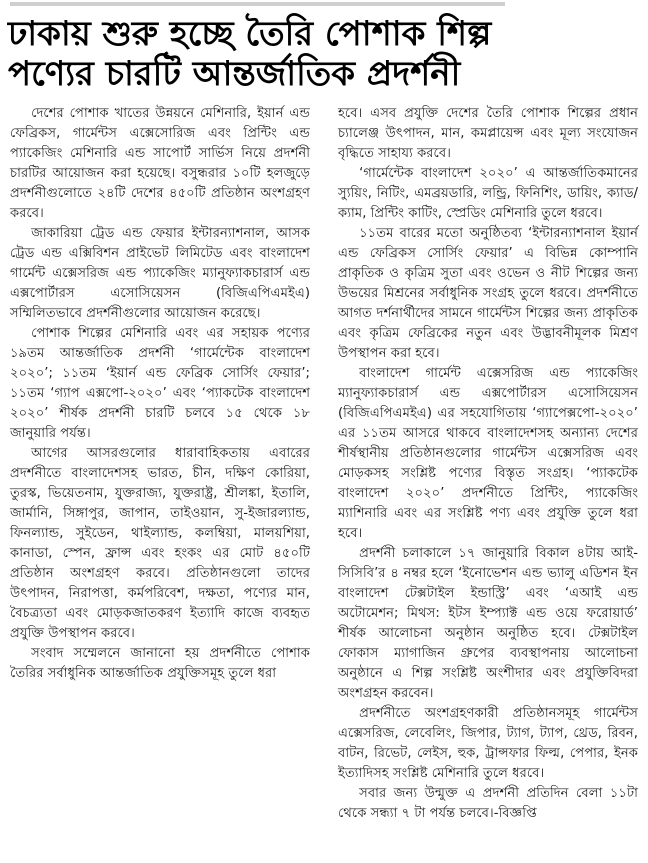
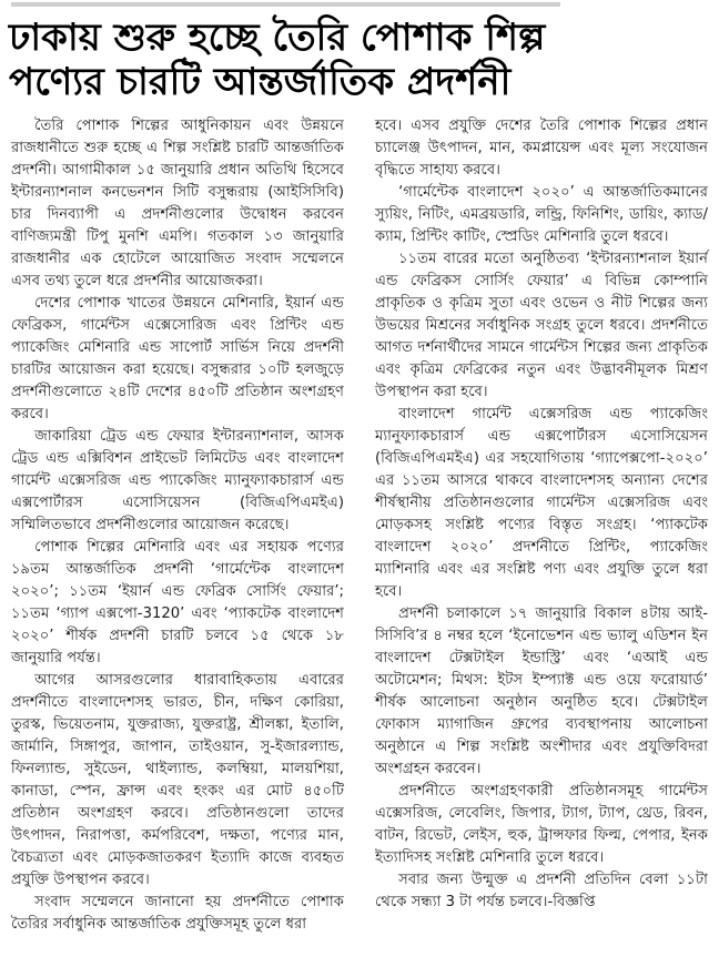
  ঢাকায় শুরু হচ্ছে তৈরি পোশাক শিল্প
  পণ্যের চারটি আন্তর্জাতিক প্রদর্শনী
+ তৈরি পোশাক শিল্পের আধুনিকায়ন এবং উন্নয়নে রাজধানীতে শুরু হচ্ছে এ শিল্প সংশ্লিষ্ট চারটি আন্তর্জাতিক প্রদর্শনী। আগামীকাল ১৫ জানুয়ারি প্রধান অতিথি হিসেবে ইন্টারন্যাশনাল কনভেনশন সিটি বসুন্ধরায় (আইসিসিবি) চার দিনব্যাপী এ প্রদর্শনীগুলোর উদ্বোধন করবেন বাণিজ্যমন্ত্রী টিপু মুনশি এমপি। গতকাল ১৩ জানুয়ারি রাজধানীর এক হোটেলে আয়োজিত সংবাদ সম্মেলনে এসব তথ্য তুলে ধরে প্রদর্শনীর আয়োজকরা।
  দেশের পোশাক খাতের উন্নয়নে মেশিনারি, ইয়ার্ন এন্ড ফেব্রিকস, গার্মেন্টস এক্সেসোরিজ এবং প্রিন্টিং এন্ড প্যাকেজিং মেশিনারি এন্ড সাপোর্ট সার্ভিস নিয়ে প্রদর্শনী চারটির আয়োজন করা হয়েছে। বসুন্ধরার ১০টি হলজুড়ে প্রদর্শনীগুলোতে ২৪টি দেশের ৪৫০টি প্রতিষ্ঠান অংশগ্রহণ করবে।
  জাকারিয়া ট্রেড এন্ড ফেয়ার ইন্টারন্যাশনাল, আসক ট্রেড এন্ড এক্সিবিশন প্রাইভেট লিমিটেড এবং বাংলাদেশ গার্মেন্ট এক্সেসরিজ এন্ড প্যাকেজিং ম্যানুফ্যাকচারার্স এন্ড এক্সপোর্টারস এসোসিয়েসন (বিজিএপিএমইএ) সম্মিলিতভাবে প্রদর্শনীগুলোর আয়োজন করেছে।
- পোশাক শিল্পের মেশিনারি এবং এর সহায়ক পণ্যের ১৯তম আন্তর্জাতিক প্রদর্শনী ‘গার্মেন্টেক বাংলাদেশ ২০২০’; ১১তম ‘ইয়ার্ন এন্ড ফেব্রিক সোর্সিং ফেয়ার’; ১১তম ‘গ্যাপ এক্সপো-২০২০’ এবং ‘প্যাকটেক বাংলাদেশ ২০২০’ শীর্ষক প্রদর্শনী চারটি চলবে ১৫ থেকে ১৮ জানুয়ারি পর্যন্ত।
+ পোশাক শিল্পের মেশিনারি এবং এর সহায়ক পণ্যের ১৯তম আন্তর্জাতিক প্রদর্শনী ‘গার্মেন্টেক বাংলাদেশ ২০২০’; ১১তম ‘ইয়ার্ন এন্ড ফেব্রিক সোর্সিং ফেয়ার’; ১১তম ‘গ্যাপ এক্সপো-3120’ এবং ‘প্যাকটেক বাংলাদেশ ২০২০’ শীর্ষক প্রদর্শনী চারটি চলবে ১৫ থেকে ১৮ জানুয়ারি পর্যন্ত।
  আগের আসরগুলোর ধারাবাহিকতায় এবারের প্রদর্শনীতে বাংলাদেশসহ ভারত, চীন, দক্ষিণ কোরিয়া, তুরস্ক, ভিয়েতনাম, যুক্তরাজ্য, যুক্তরাষ্ট্র, শ্রীলঙ্কা, ইতালি, জার্মানি, সিঙ্গাপুর, জাপান, তাইওয়ান, সু-ইজারল্যান্ড, ফিনল্যান্ড, সুইডেন, থাইল্যান্ড, কলম্বিয়া, মালয়শিয়া, কানাডা, স্পেন, ফ্রান্স এবং হংকং এর মোট ৪৫০টি প্রতিষ্ঠান অংশগ্রহণ করবে। প্রতিষ্ঠানগুলো তাদের উৎপাদন, নিরাপত্তা, কর্মপরিবেশ, দক্ষতা, পণ্যের মান, বৈচত্র্যতা এবং মোড়কজাতকরণ ইত্যাদি কাজে ব্যবহৃত প্রযুক্তি উপস্থাপন করবে।
  সংবাদ সম্মেলনে জানানো হয় প্রদর্শনীতে পোশাক তৈরির সর্বাধুনিক আন্তর্জাতিক প্রযুক্তিসমূহ তুলে ধরা
  হবে। এসব প্রযুক্তি দেশের তৈরি পোশাক শিল্পের প্রধান চ্যালেঞ্জ উৎপাদন, মান, কমপ্লায়েন্স এবং মূল্য সংযোজন বৃদ্ধিতে সাহায্য করবে।
  ‘গার্মেন্টেক বাংলাদেশ ২০২০’ এ আন্তর্জাতিকমানের স্যুয়িং, নিটিং, এমব্রয়ডারি, লন্ড্রি, ফিনিশিং, ডায়িং, ক্যাড/ক্যাম, প্রিন্টিং কাটিং, স্প্রেডিং মেশিনারি তুলে ধরবে।
  ১১তম বারের মতো অনুষ্ঠিতব্য ‘ইন্টারন্যাশনাল ইয়ার্ন এন্ড ফেব্রিকস সোর্সিং ফেয়ার’ এ বিভিন্ন কোম্পানি প্রাকৃতিক ও কৃত্রিম সুতা এবং ওভেন ও নীট শিল্পের জন্য উভয়ের মিশ্রনের সর্বাধুনিক সংগ্রহ তুলে ধরবে। প্রদর্শনীতে আগত দর্শনার্থীদের সামনে গার্মেন্টস শিল্পের জন্য প্রাকৃতিক এবং কৃত্রিম ফেব্রিকের নতুন এবং উদ্ভাবনীমূলক মিশ্রণ উপস্থাপন করা হবে।
  বাংলাদেশ গার্মেন্ট এক্সেসরিজ এন্ড প্যাকেজিং ম্যানুফ্যাকচারার্স এন্ড এক্সপোর্টারস এসোসিয়েসন (বিজিএপিএমইএ) এর সহযোগিতায় ‘গ্যাপেক্সপো-২০২০’ এর ১১তম আসরে থাকবে বাংলাদেশসহ অন্যান্য দেশের শীর্ষস্থানীয় প্রতিষ্ঠানগুলোর গার্মেন্টস এক্সেসরিজ এবং মোড়কসহ সংশ্লিষ্ট পণ্যের বিস্তৃত সংগ্রহ। ‘প্যাকটেক বাংলাদেশ ২০২০’ প্রদর্শনীতে প্রিন্টিং, প্যাকেজিং ম্যাশিনারি এবং এর সংশ্লিষ্ট পণ্য এবং প্রযুক্তি তুলে ধরা হবে।
  প্রদর্শনী চলাকালে ১৭ জানুয়ারি বিকাল ৪টায় আই-সিসিবি’র ৪ নম্বর হলে ‘ইনোভেশন এন্ড ভ্যালু এডিশন ইন বাংলাদেশ টেক্সটাইল ইন্ডাস্ট্রি’ এবং ‘এআই এন্ড অটোমেশন; মিথস: ইটস ইম্প্যাক্ট এন্ড ওয়ে ফরোয়ার্ড’ শীর্ষক আলোচনা অনুষ্ঠান অনুষ্ঠিত হবে। টেক্সটাইল ফোকাস ম্যাগাজিন গ্রুপের ব্যবস্থাপনায় আলোচনা অনুষ্ঠানে এ শিল্প সংশ্লিষ্ট অংশীদার এবং প্রযুক্তিবিদরা অংশগ্রহন করবেন।
  প্রদর্শনীতে অংশগ্রহণকারী প্রতিষ্ঠানসমূহ গার্মেন্টস এক্সেসরিজ, লেবেলিং, জিপার, ট্যাগ, ট্যাপ, থ্রেড, রিবন, বাটন, রিভেট, লেইস, হুক, ট্রান্সফার ফিল্ম, পেপার, ইনক ইত্যাদিসহ সংশ্লিষ্ট মেশিনারি তুলে ধরবে।
- সবার জন্য উন্মুক্ত এ প্রদর্শনী প্রতিদিন বেলা ১১টা থেকে সন্ধ্যা ৭ টা পর্যন্ত চলবে।-বিজ্ঞপ্তি
+ সবার জন্য উন্মুক্ত এ প্রদর্শনী প্রতিদিন বেলা ১১টা থেকে সন্ধ্যা 3 টা পর্যন্ত চলবে।-বিজ্ঞপ্তি
